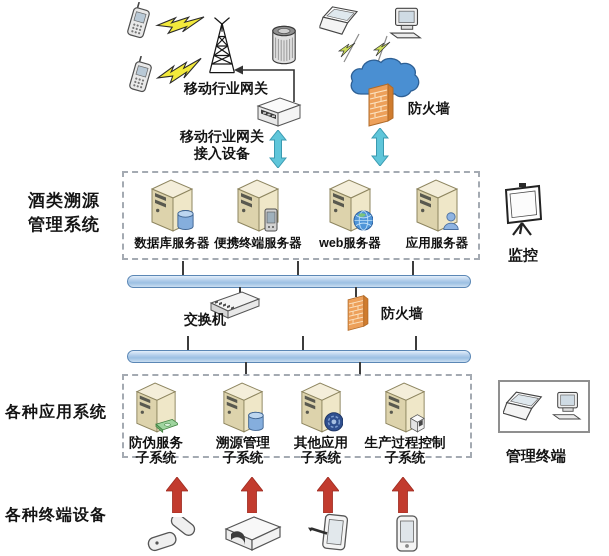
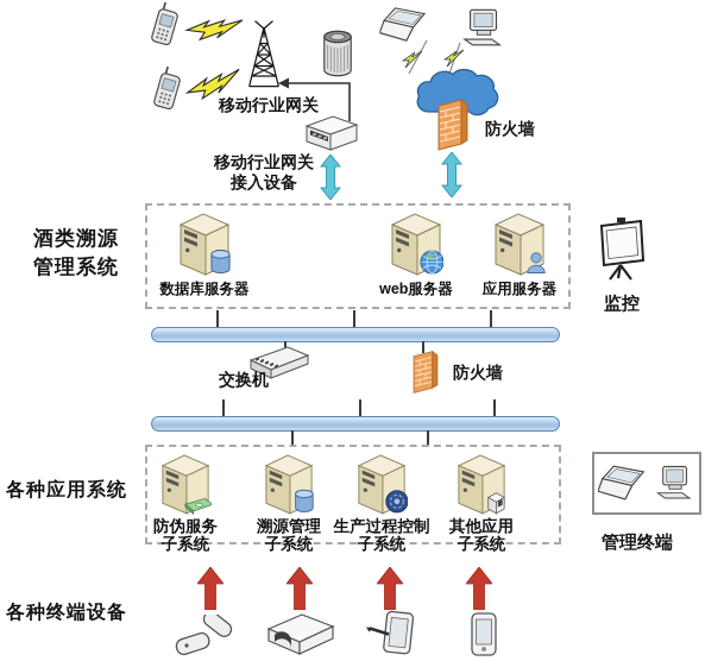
  移动行业网关
  移动行业网关
  接入设备
  防火墙
  酒类溯源
  管理系统
  各种应用系统
  各种终端设备
  数据库服务器
- 便携终端服务器
  web服务器
  应用服务器
  监控
  交换机
  防火墙
  防伪服务
  子系统
  溯源管理
  子系统
- 其他应用
+ 生产过程控制
  子系统
- 生产过程控制
+ 其他应用
  子系统
  管理终端
